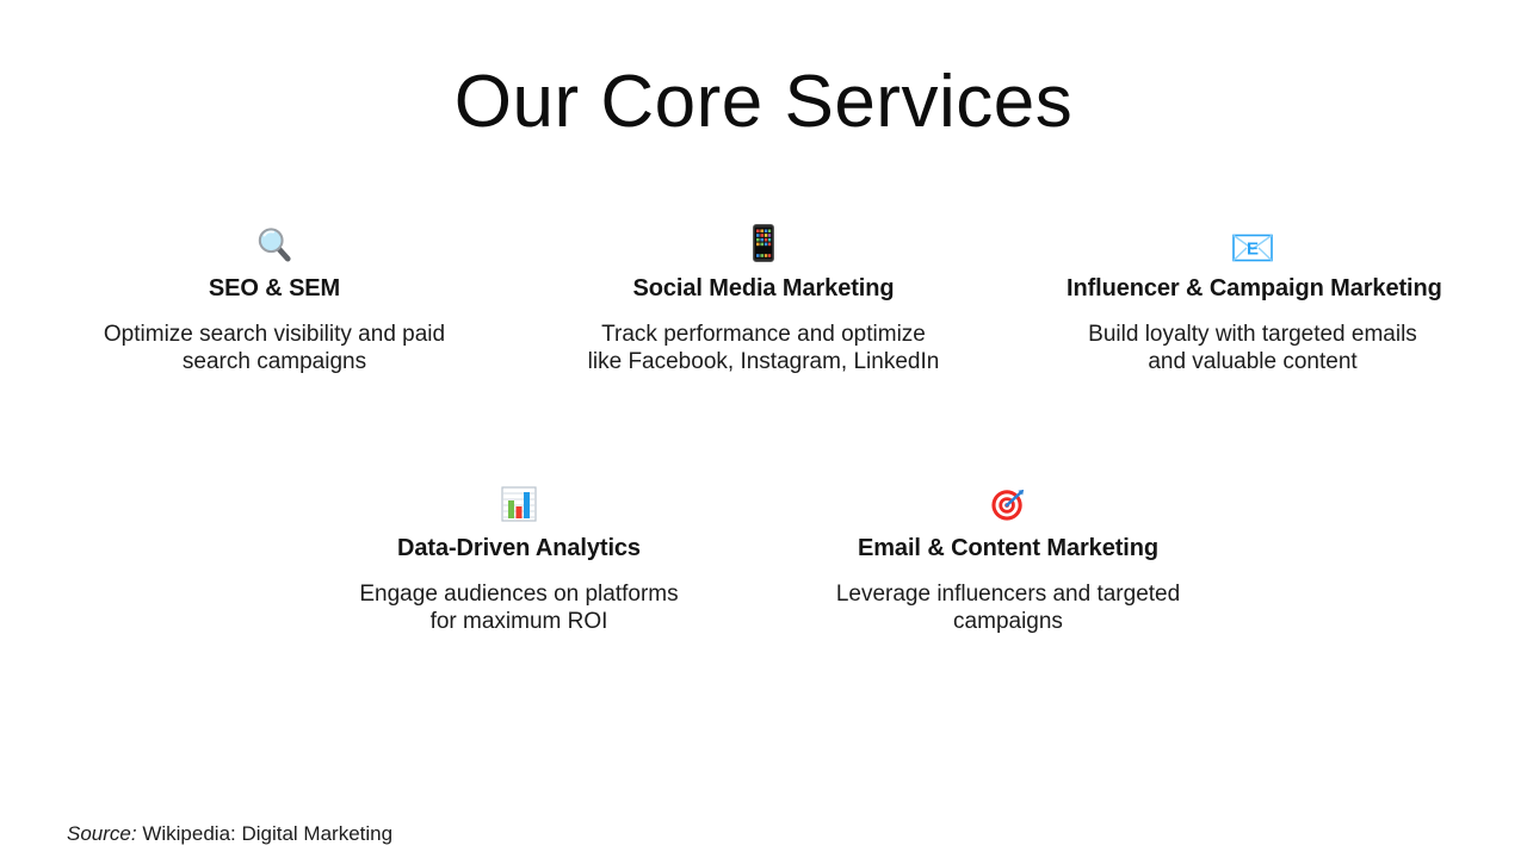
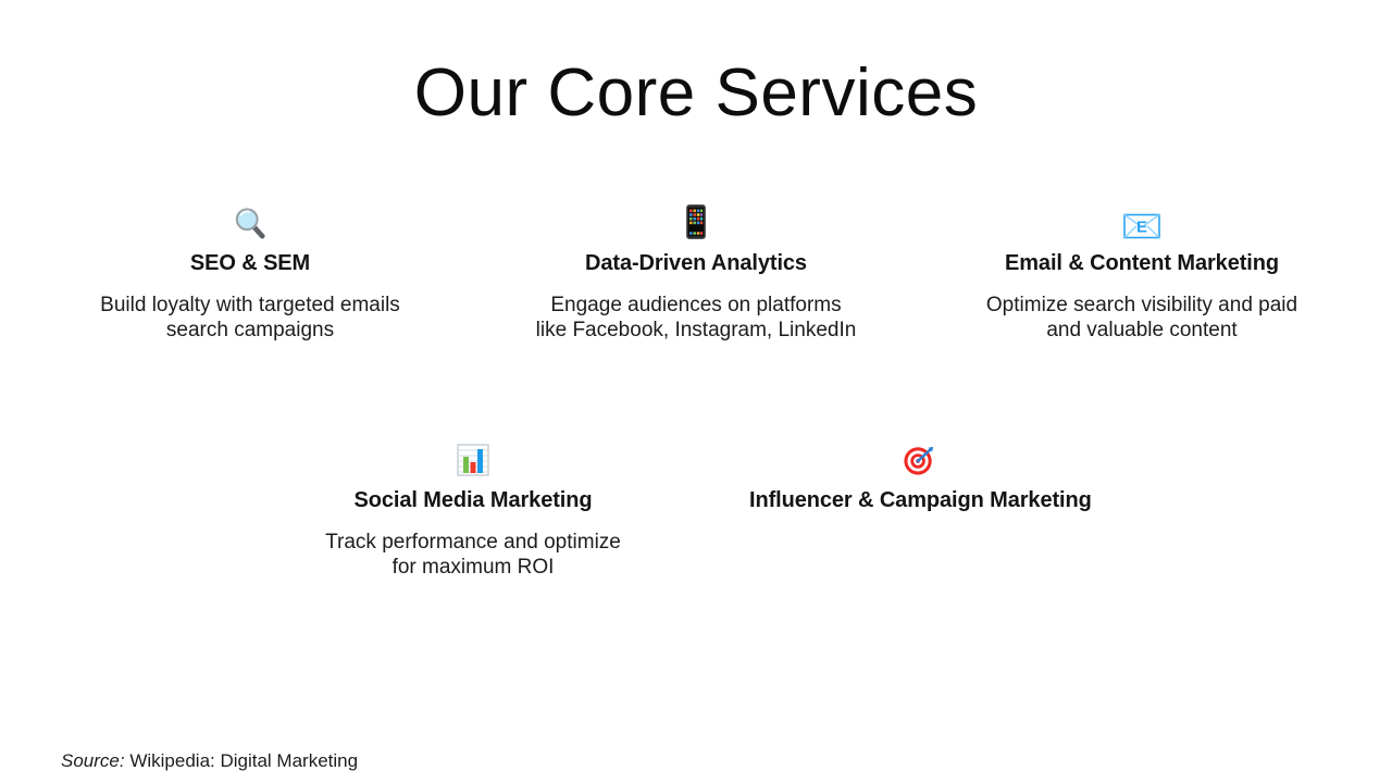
  Our Core Services
  SEO & SEM
- Optimize search visibility and paid
+ Build loyalty with targeted emails
  search campaigns
- Social Media Marketing
+ Data-Driven Analytics
- Track performance and optimize
+ Engage audiences on platforms
  like Facebook, Instagram, LinkedIn
  E
- Influencer & Campaign Marketing
+ Email & Content Marketing
- Build loyalty with targeted emails
+ Optimize search visibility and paid
  and valuable content
- Data-Driven Analytics
+ Social Media Marketing
- Engage audiences on platforms
+ Track performance and optimize
  for maximum ROI
- Email & Content Marketing
+ Influencer & Campaign Marketing
- Leverage influencers and targeted
- campaigns
  Source: Wikipedia: Digital Marketing
